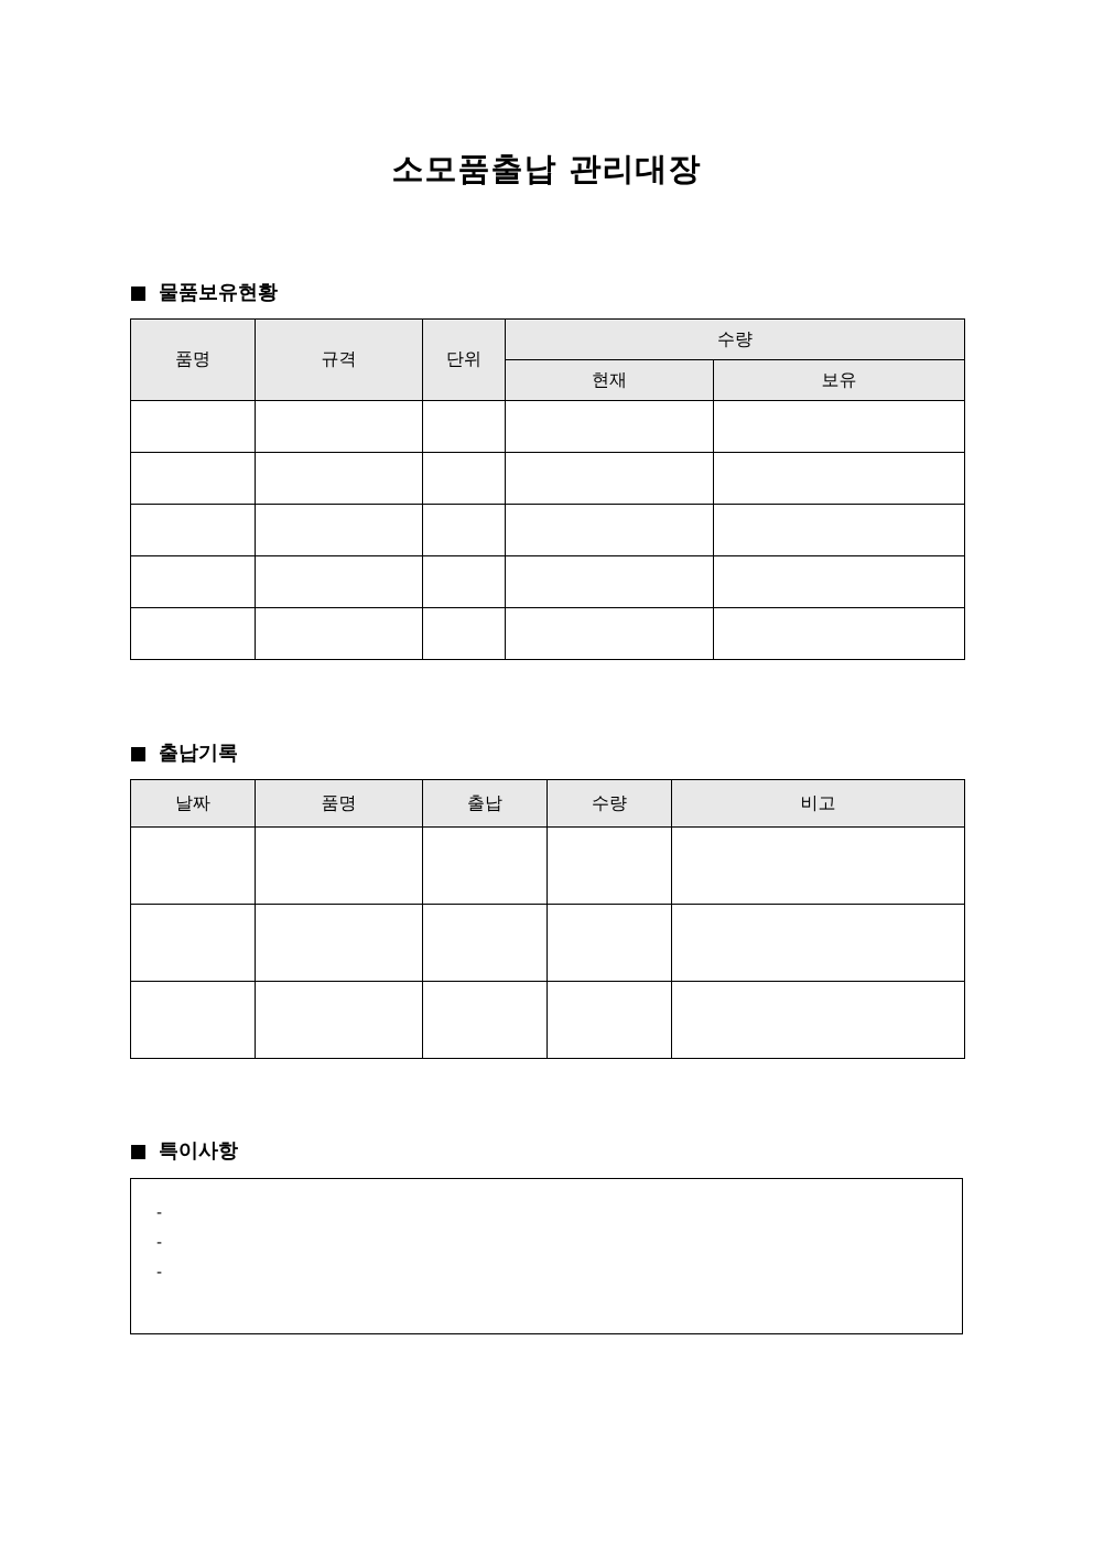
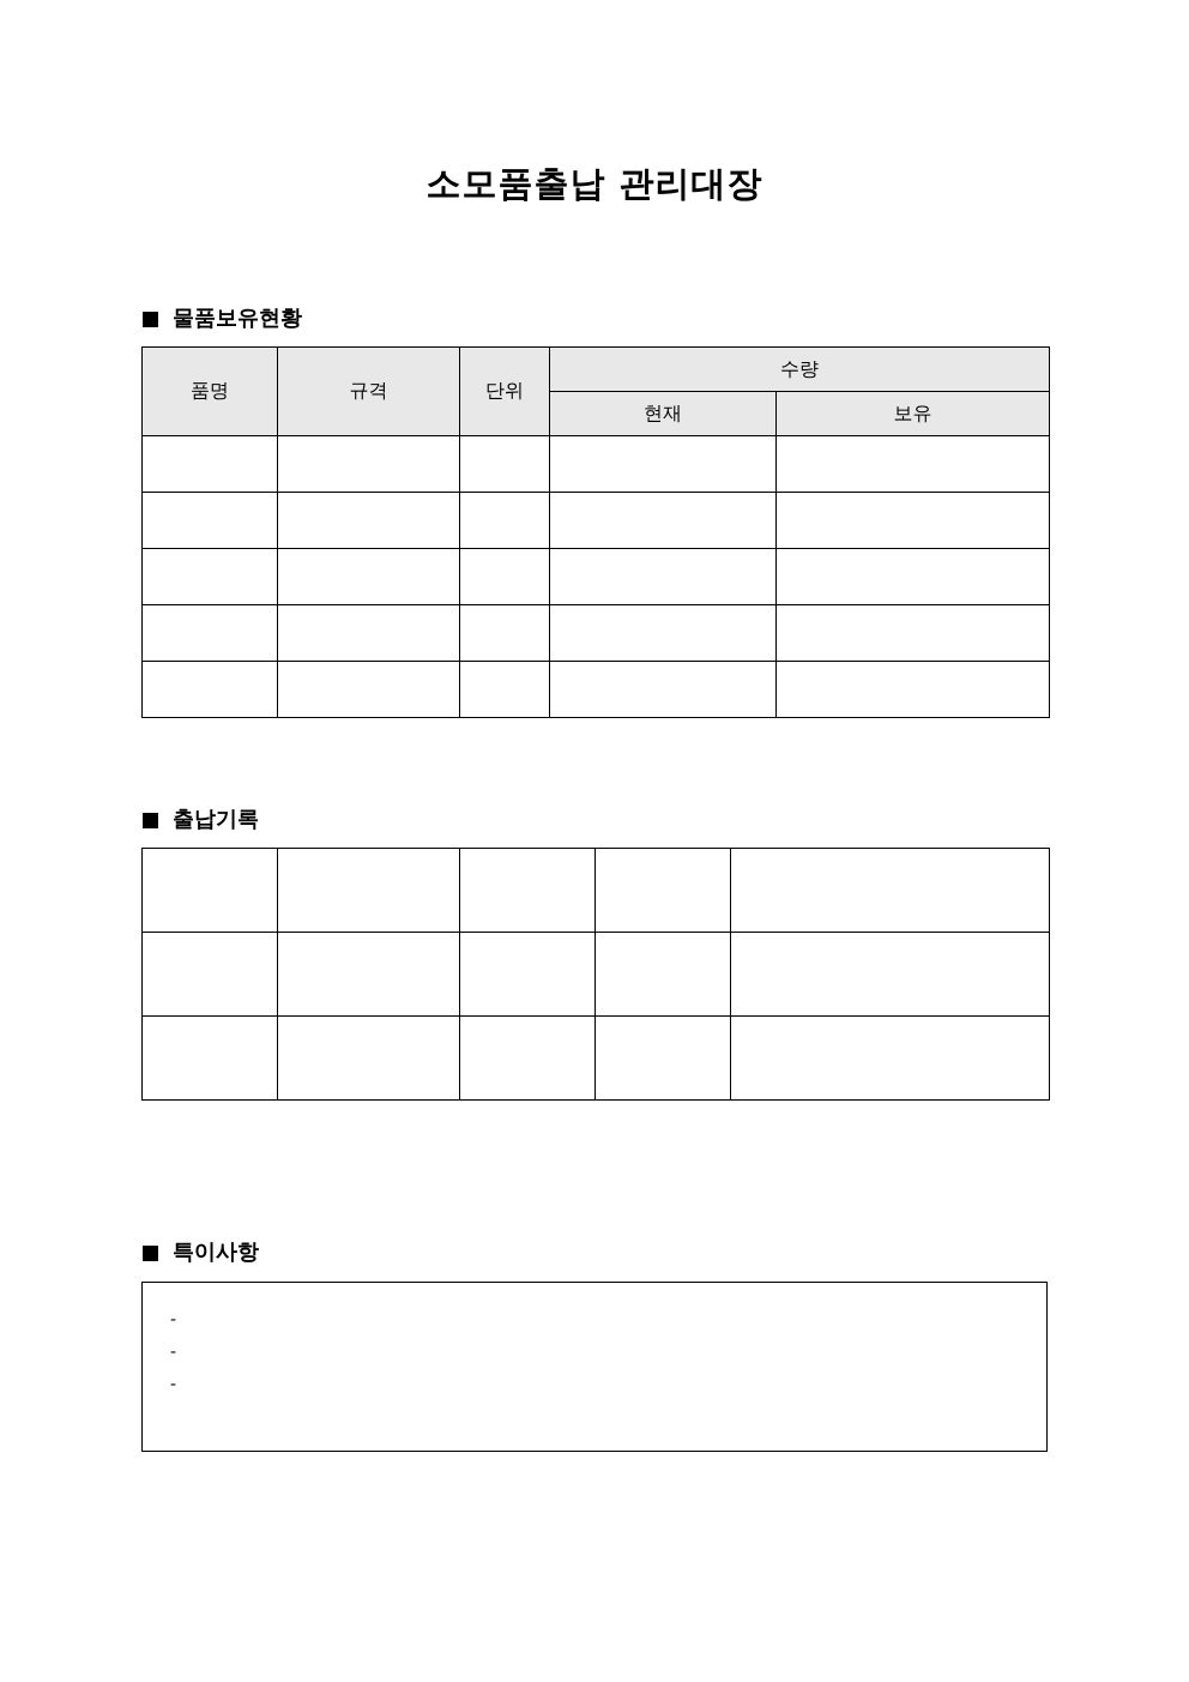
  소모품출납 관리대장
  물품보유현황
  품명	규격	단위	수량
  현재	보유
  출납기록
- 날짜	품명	출납	수량	비고
  특이사항
  -
  -
  -
